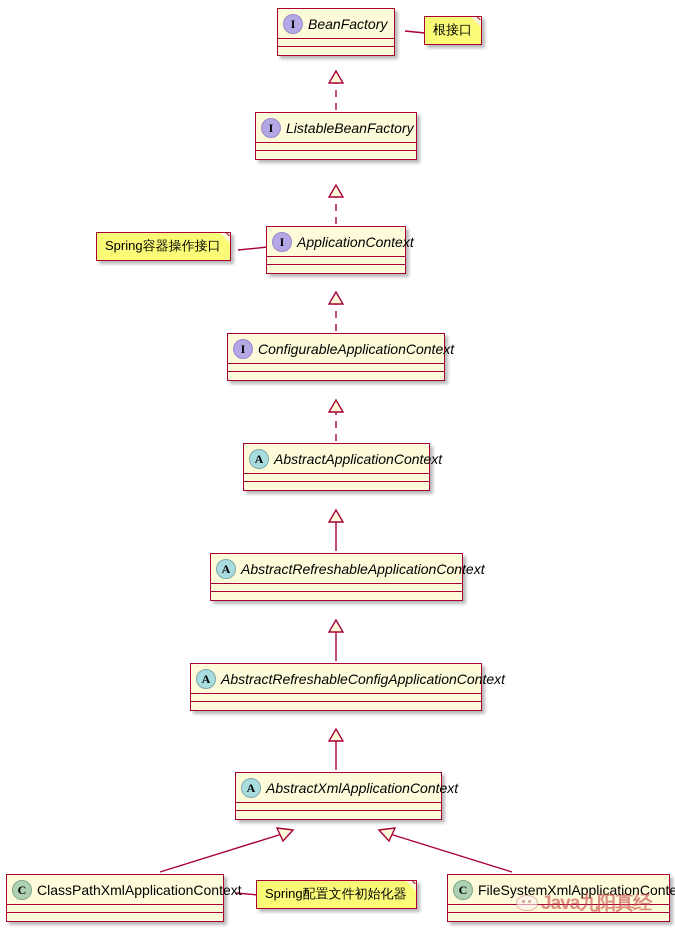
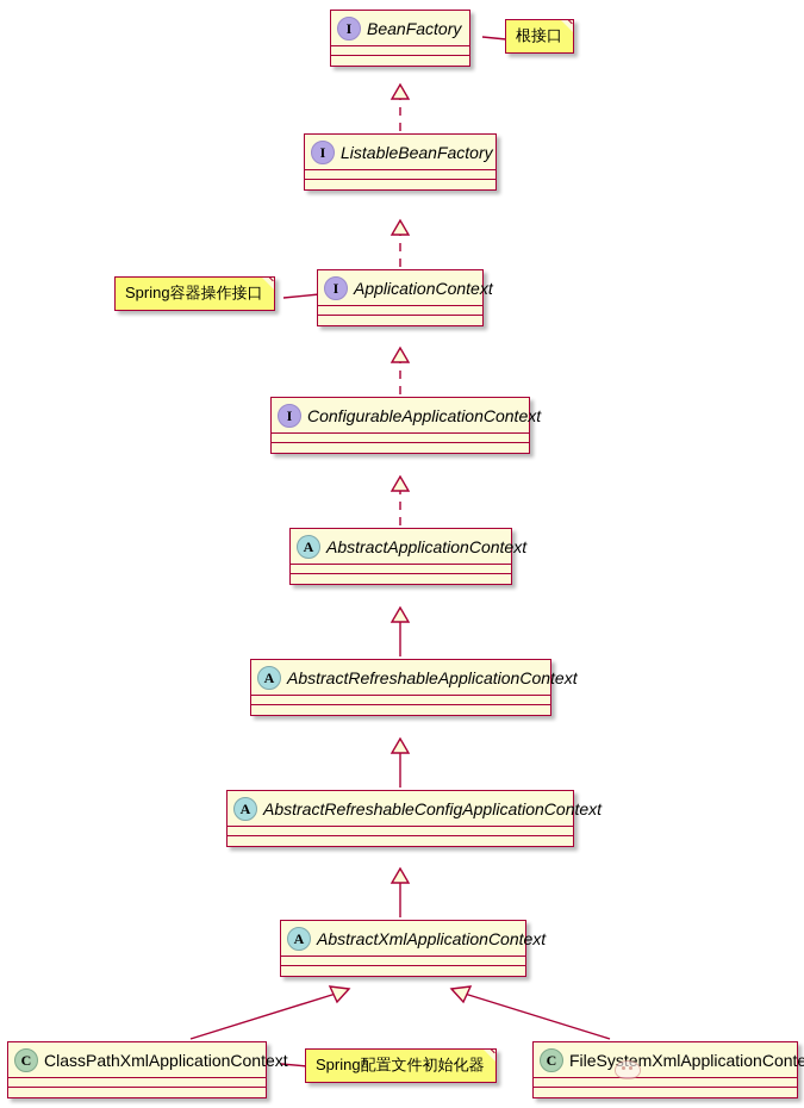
  I
  BeanFactory
  I
  ListableBeanFactory
  I
  ApplicationContext
  I
  ConfigurableApplicationContext
  A
  AbstractApplicationContext
  A
  AbstractRefreshableApplicationContext
  A
  AbstractRefreshableConfigApplicationContext
  A
  AbstractXmlApplicationContext
  C
  ClassPathXmlApplicationContext
  C
  FileSystemXmlApplicationConte
  根接口
  Spring容器操作接口
  Spring配置文件初始化器
- Java九阳真经
